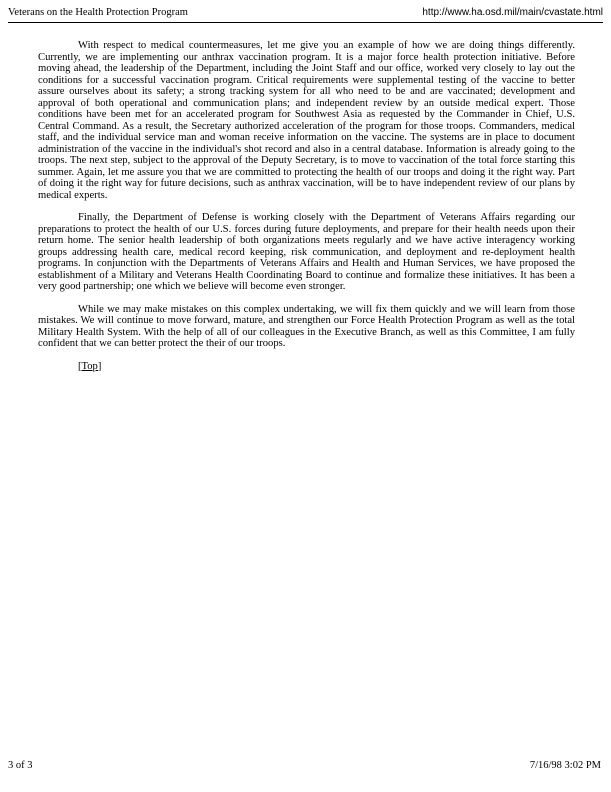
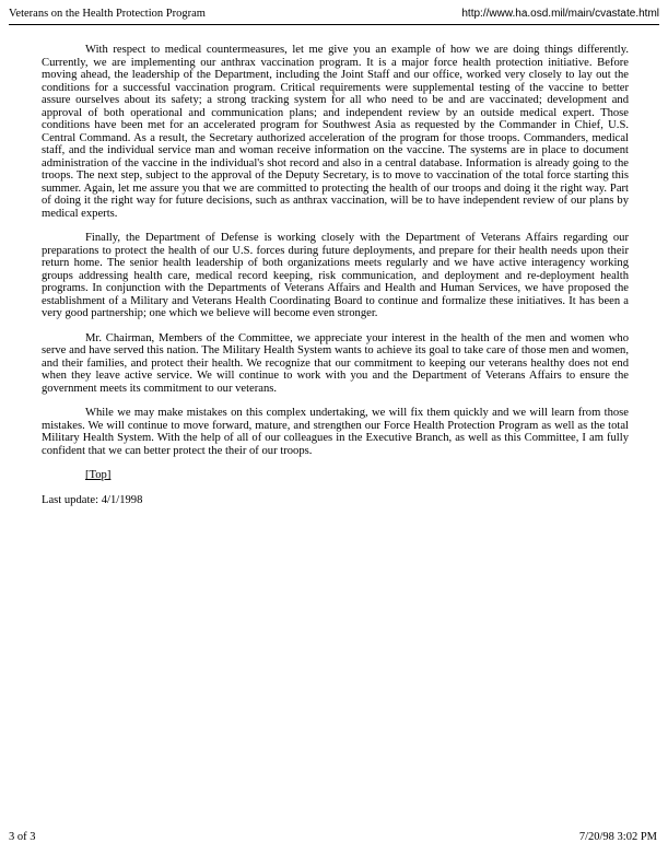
  Veterans on the Health Protection Program
  http://www.ha.osd.mil/main/cvastate.html
  With respect to medical countermeasures, let me give you an example of how we are doing things differently. Currently, we are implementing our anthrax vaccination program. It is a major force health protection initiative. Before moving ahead, the leadership of the Department, including the Joint Staff and our office, worked very closely to lay out the conditions for a successful vaccination program. Critical requirements were supplemental testing of the vaccine to better assure ourselves about its safety; a strong tracking system for all who need to be and are vaccinated; development and approval of both operational and communication plans; and independent review by an outside medical expert. Those conditions have been met for an accelerated program for Southwest Asia as requested by the Commander in Chief, U.S. Central Command. As a result, the Secretary authorized acceleration of the program for those troops. Commanders, medical staff, and the individual service man and woman receive information on the vaccine. The systems are in place to document administration of the vaccine in the individual's shot record and also in a central database. Information is already going to the troops. The next step, subject to the approval of the Deputy Secretary, is to move to vaccination of the total force starting this summer. Again, let me assure you that we are committed to protecting the health of our troops and doing it the right way. Part of doing it the right way for future decisions, such as anthrax vaccination, will be to have independent review of our plans by medical experts.
  Finally, the Department of Defense is working closely with the Department of Veterans Affairs regarding our preparations to protect the health of our U.S. forces during future deployments, and prepare for their health needs upon their return home. The senior health leadership of both organizations meets regularly and we have active interagency working groups addressing health care, medical record keeping, risk communication, and deployment and re-deployment health programs. In conjunction with the Departments of Veterans Affairs and Health and Human Services, we have proposed the establishment of a Military and Veterans Health Coordinating Board to continue and formalize these initiatives. It has been a very good partnership; one which we believe will become even stronger.
+ Mr. Chairman, Members of the Committee, we appreciate your interest in the health of the men and women who serve and have served this nation. The Military Health System wants to achieve its goal to take care of those men and women, and their families, and protect their health. We recognize that our commitment to keeping our veterans healthy does not end when they leave active service. We will continue to work with you and the Department of Veterans Affairs to ensure the government meets its commitment to our veterans.
  While we may make mistakes on this complex undertaking, we will fix them quickly and we will learn from those mistakes. We will continue to move forward, mature, and strengthen our Force Health Protection Program as well as the total Military Health System. With the help of all of our colleagues in the Executive Branch, as well as this Committee, I am fully confident that we can better protect the their of our troops.
  [Top]
+ Last update: 4/1/1998
  3 of 3
- 7/16/98 3:02 PM
+ 7/20/98 3:02 PM
